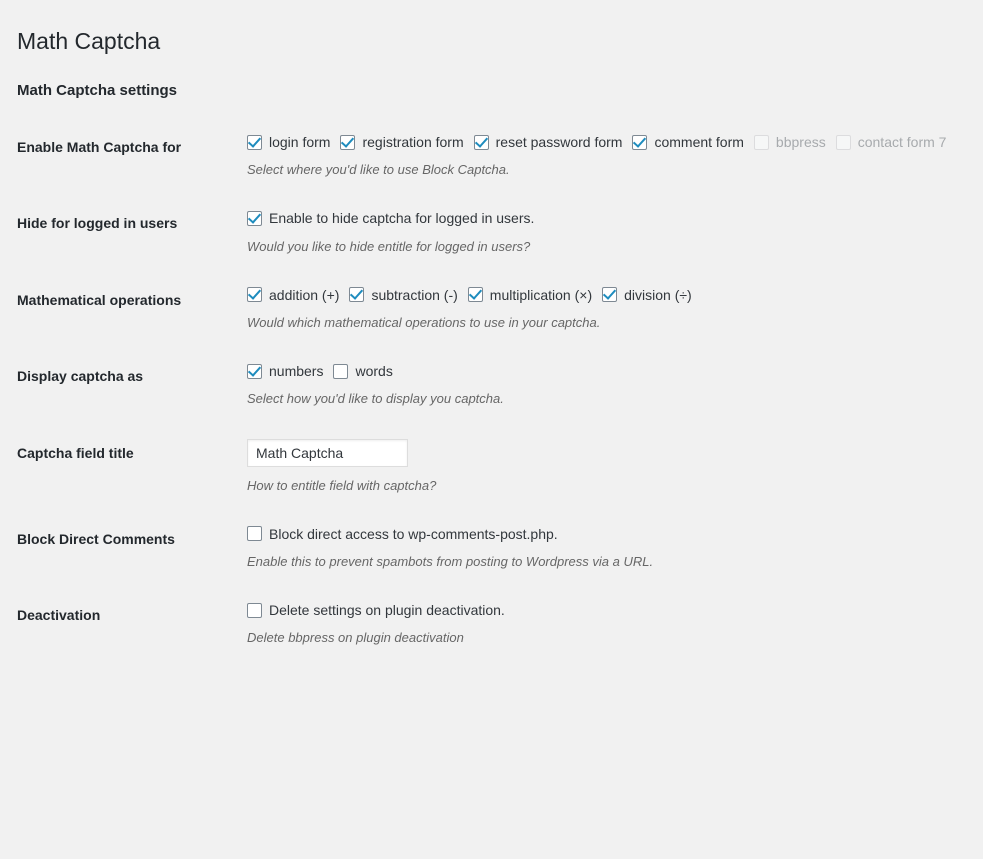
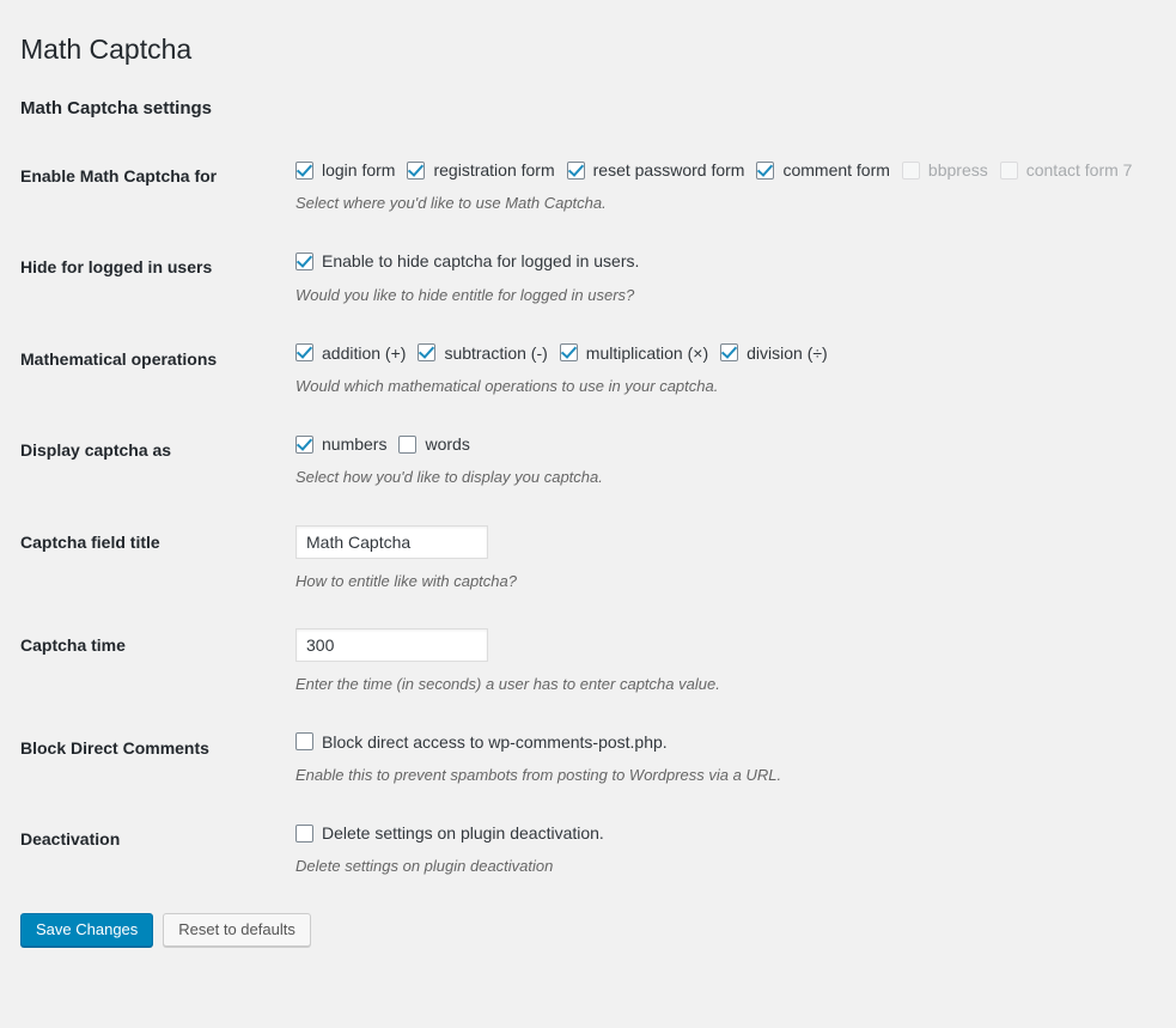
  Math Captcha
  Math Captcha settings
- Enable Math Captcha for	login form registration form reset password form comment form bbpress contact form 7 Select where you'd like to use Block Captcha.
+ Enable Math Captcha for	login form registration form reset password form comment form bbpress contact form 7 Select where you'd like to use Math Captcha.
  Hide for logged in users	Enable to hide captcha for logged in users. Would you like to hide entitle for logged in users?
  Mathematical operations	addition (+) subtraction (-) multiplication (×) division (÷) Would which mathematical operations to use in your captcha.
  Display captcha as	numbers words Select how you'd like to display you captcha.
- Captcha field title	Math Captcha How to entitle field with captcha?
+ Captcha field title	Math Captcha How to entitle like with captcha?
+ Captcha time	300 Enter the time (in seconds) a user has to enter captcha value.
  Block Direct Comments	Block direct access to wp-comments-post.php. Enable this to prevent spambots from posting to Wordpress via a URL.
- Deactivation	Delete settings on plugin deactivation. Delete bbpress on plugin deactivation
+ Deactivation	Delete settings on plugin deactivation. Delete settings on plugin deactivation
+ Save Changes
+ Reset to defaults
